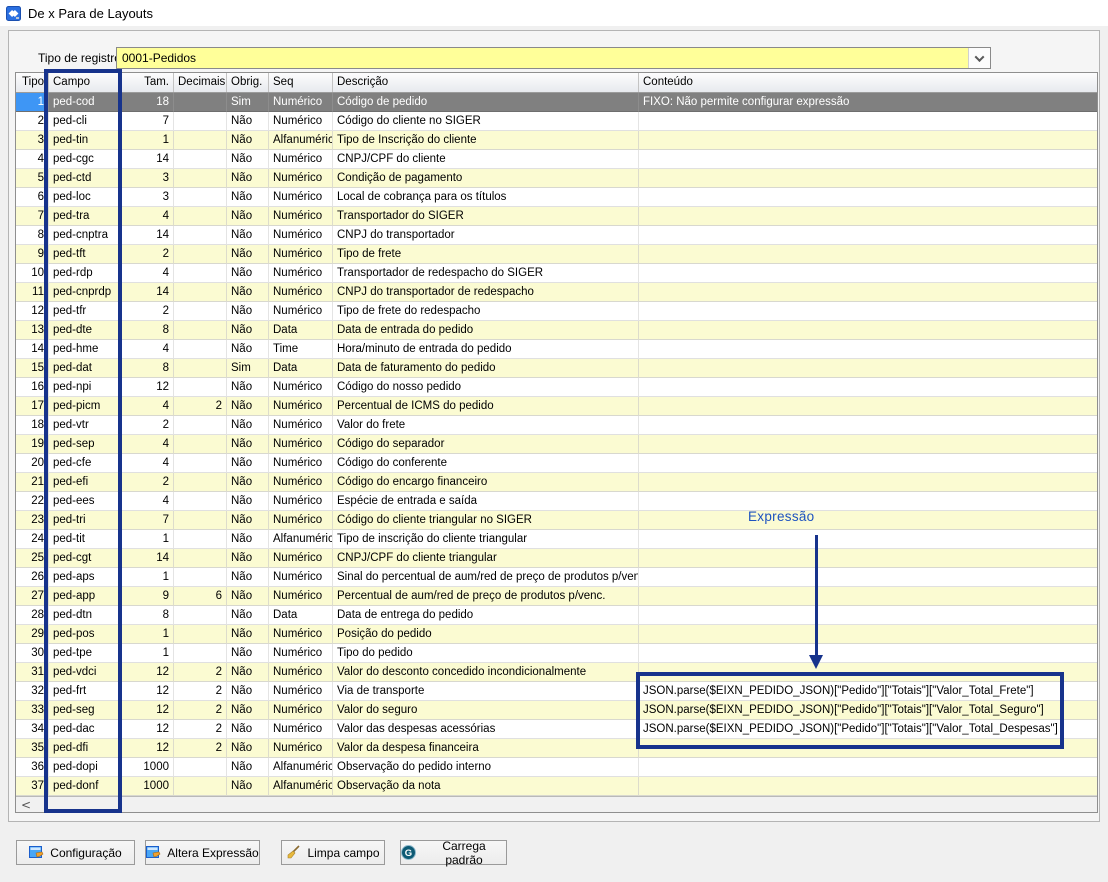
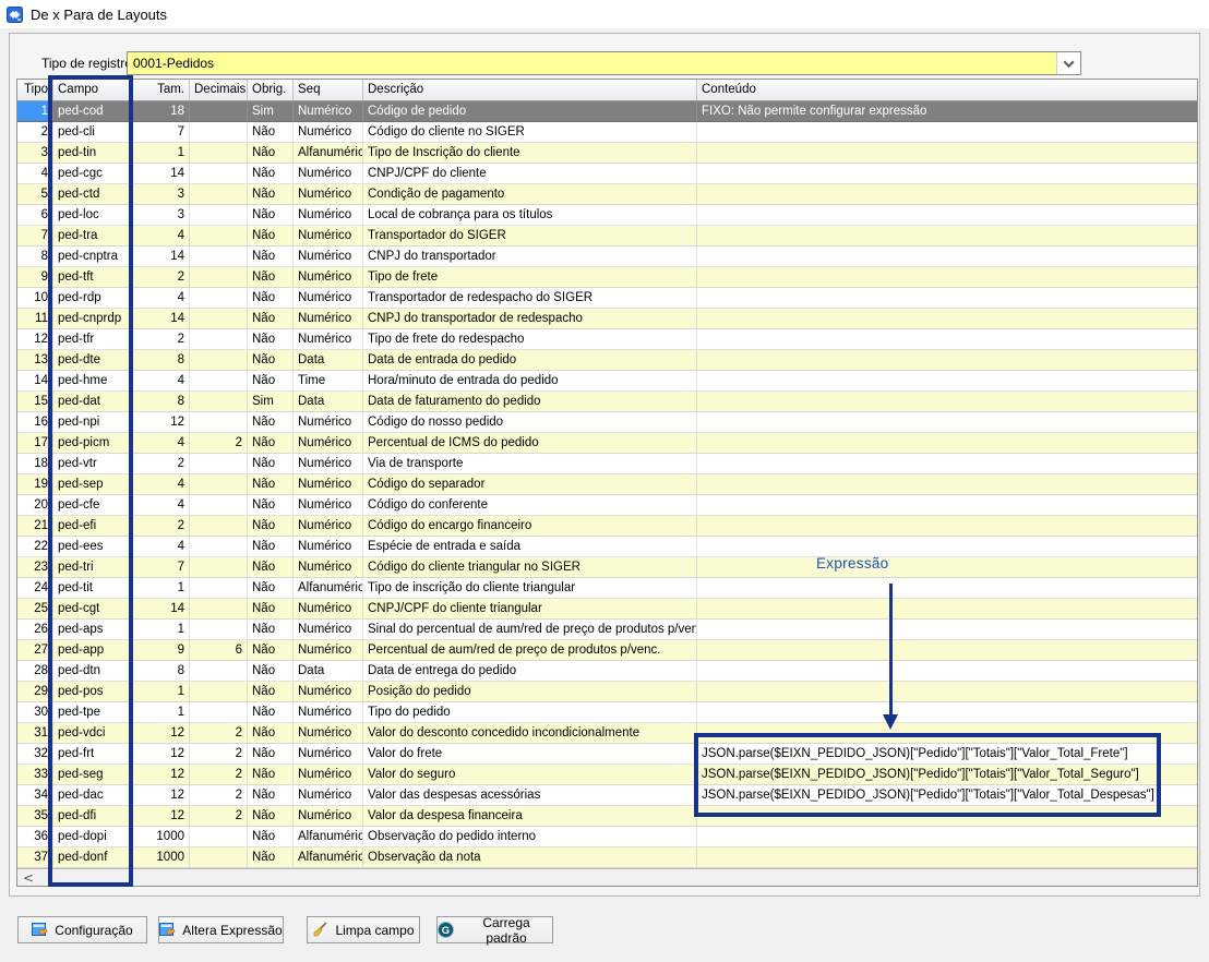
  De x Para de Layouts
  Tipo de registr
  0001-Pedidos
  Tipo
  Campo
  Tam.
  Decimais
  Obrig.
  Seq
  Descrição
  Conteúdo
  1
  ped-cod
  18
  Sim
  Numérico
  Código de pedido
  FIXO: Não permite configurar expressão
  2
  ped-cli
  7
  Não
  Numérico
  Código do cliente no SIGER
  3
  ped-tin
  1
  Não
  Alfanuméric
  Tipo de Inscrição do cliente
  4
  ped-cgc
  14
  Não
  Numérico
  CNPJ/CPF do cliente
  5
  ped-ctd
  3
  Não
  Numérico
  Condição de pagamento
  6
  ped-loc
  3
  Não
  Numérico
  Local de cobrança para os títulos
  7
  ped-tra
  4
  Não
  Numérico
  Transportador do SIGER
  8
  ped-cnptra
  14
  Não
  Numérico
  CNPJ do transportador
  9
  ped-tft
  2
  Não
  Numérico
  Tipo de frete
  10
  ped-rdp
  4
  Não
  Numérico
  Transportador de redespacho do SIGER
  11
  ped-cnprdp
  14
  Não
  Numérico
  CNPJ do transportador de redespacho
  12
  ped-tfr
  2
  Não
  Numérico
  Tipo de frete do redespacho
  13
  ped-dte
  8
  Não
  Data
  Data de entrada do pedido
  14
  ped-hme
  4
  Não
  Time
  Hora/minuto de entrada do pedido
  15
  ped-dat
  8
  Sim
  Data
  Data de faturamento do pedido
  16
  ped-npi
  12
  Não
  Numérico
  Código do nosso pedido
  17
  ped-picm
  4
  2
  Não
  Numérico
  Percentual de ICMS do pedido
  18
  ped-vtr
  2
  Não
  Numérico
- Valor do frete
+ Via de transporte
  19
  ped-sep
  4
  Não
  Numérico
  Código do separador
  20
  ped-cfe
  4
  Não
  Numérico
  Código do conferente
  21
  ped-efi
  2
  Não
  Numérico
  Código do encargo financeiro
  22
  ped-ees
  4
  Não
  Numérico
  Espécie de entrada e saída
  23
  ped-tri
  7
  Não
  Numérico
  Código do cliente triangular no SIGER
  24
  ped-tit
  1
  Não
  Alfanuméric
  Tipo de inscrição do cliente triangular
  25
  ped-cgt
  14
  Não
  Numérico
  CNPJ/CPF do cliente triangular
  26
  ped-aps
  1
  Não
  Numérico
  Sinal do percentual de aum/red de preço de produtos p/ven
  27
  ped-app
  9
  6
  Não
  Numérico
  Percentual de aum/red de preço de produtos p/venc.
  28
  ped-dtn
  8
  Não
  Data
  Data de entrega do pedido
  29
  ped-pos
  1
  Não
  Numérico
  Posição do pedido
  30
  ped-tpe
  1
  Não
  Numérico
  Tipo do pedido
  31
  ped-vdci
  12
  2
  Não
  Numérico
  Valor do desconto concedido incondicionalmente
  32
  ped-frt
  12
  2
  Não
  Numérico
- Via de transporte
+ Valor do frete
  JSON.parse($EIXN_PEDIDO_JSON)["Pedido"]["Totais"]["Valor_Total_Frete"]
  33
  ped-seg
  12
  2
  Não
  Numérico
  Valor do seguro
  JSON.parse($EIXN_PEDIDO_JSON)["Pedido"]["Totais"]["Valor_Total_Seguro"]
  34
  ped-dac
  12
  2
  Não
  Numérico
  Valor das despesas acessórias
  JSON.parse($EIXN_PEDIDO_JSON)["Pedido"]["Totais"]["Valor_Total_Despesas"]
  35
  ped-dfi
  12
  2
  Não
  Numérico
  Valor da despesa financeira
  36
  ped-dopi
  1000
  Não
  Alfanuméric
  Observação do pedido interno
  37
  ped-donf
  1000
  Não
  Alfanuméric
  Observação da nota
  <
  Expressão
  Configuração
  Altera Expressão
  Limpa campo
  G
  Carrega padrão
